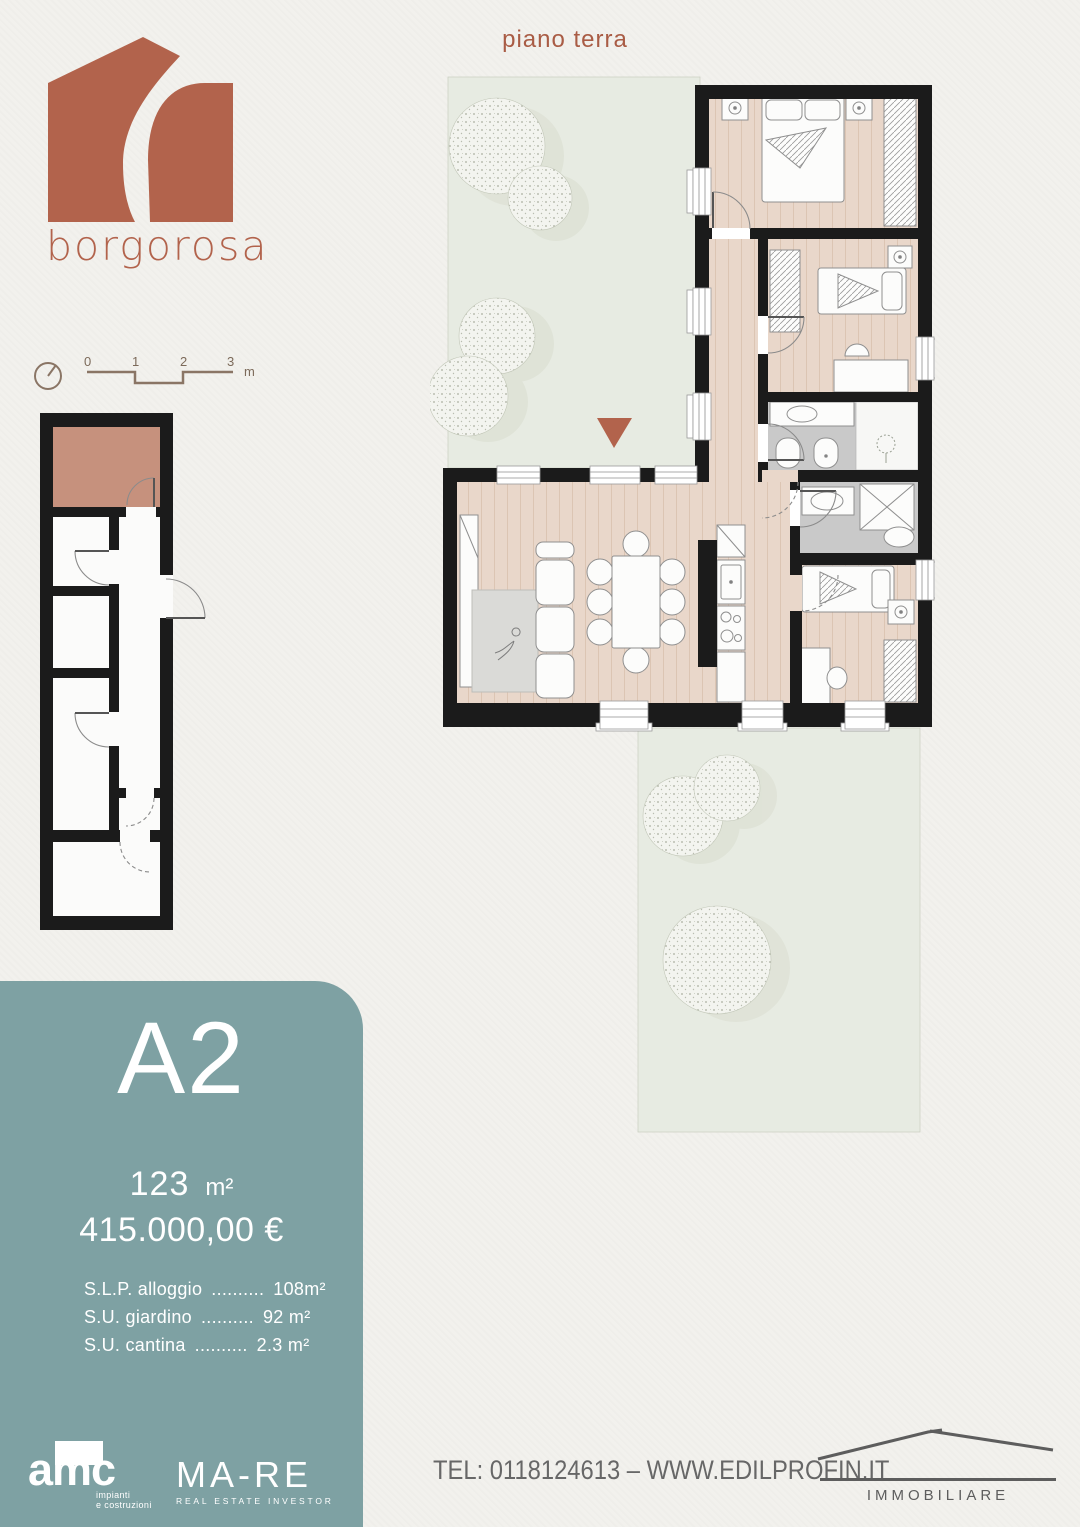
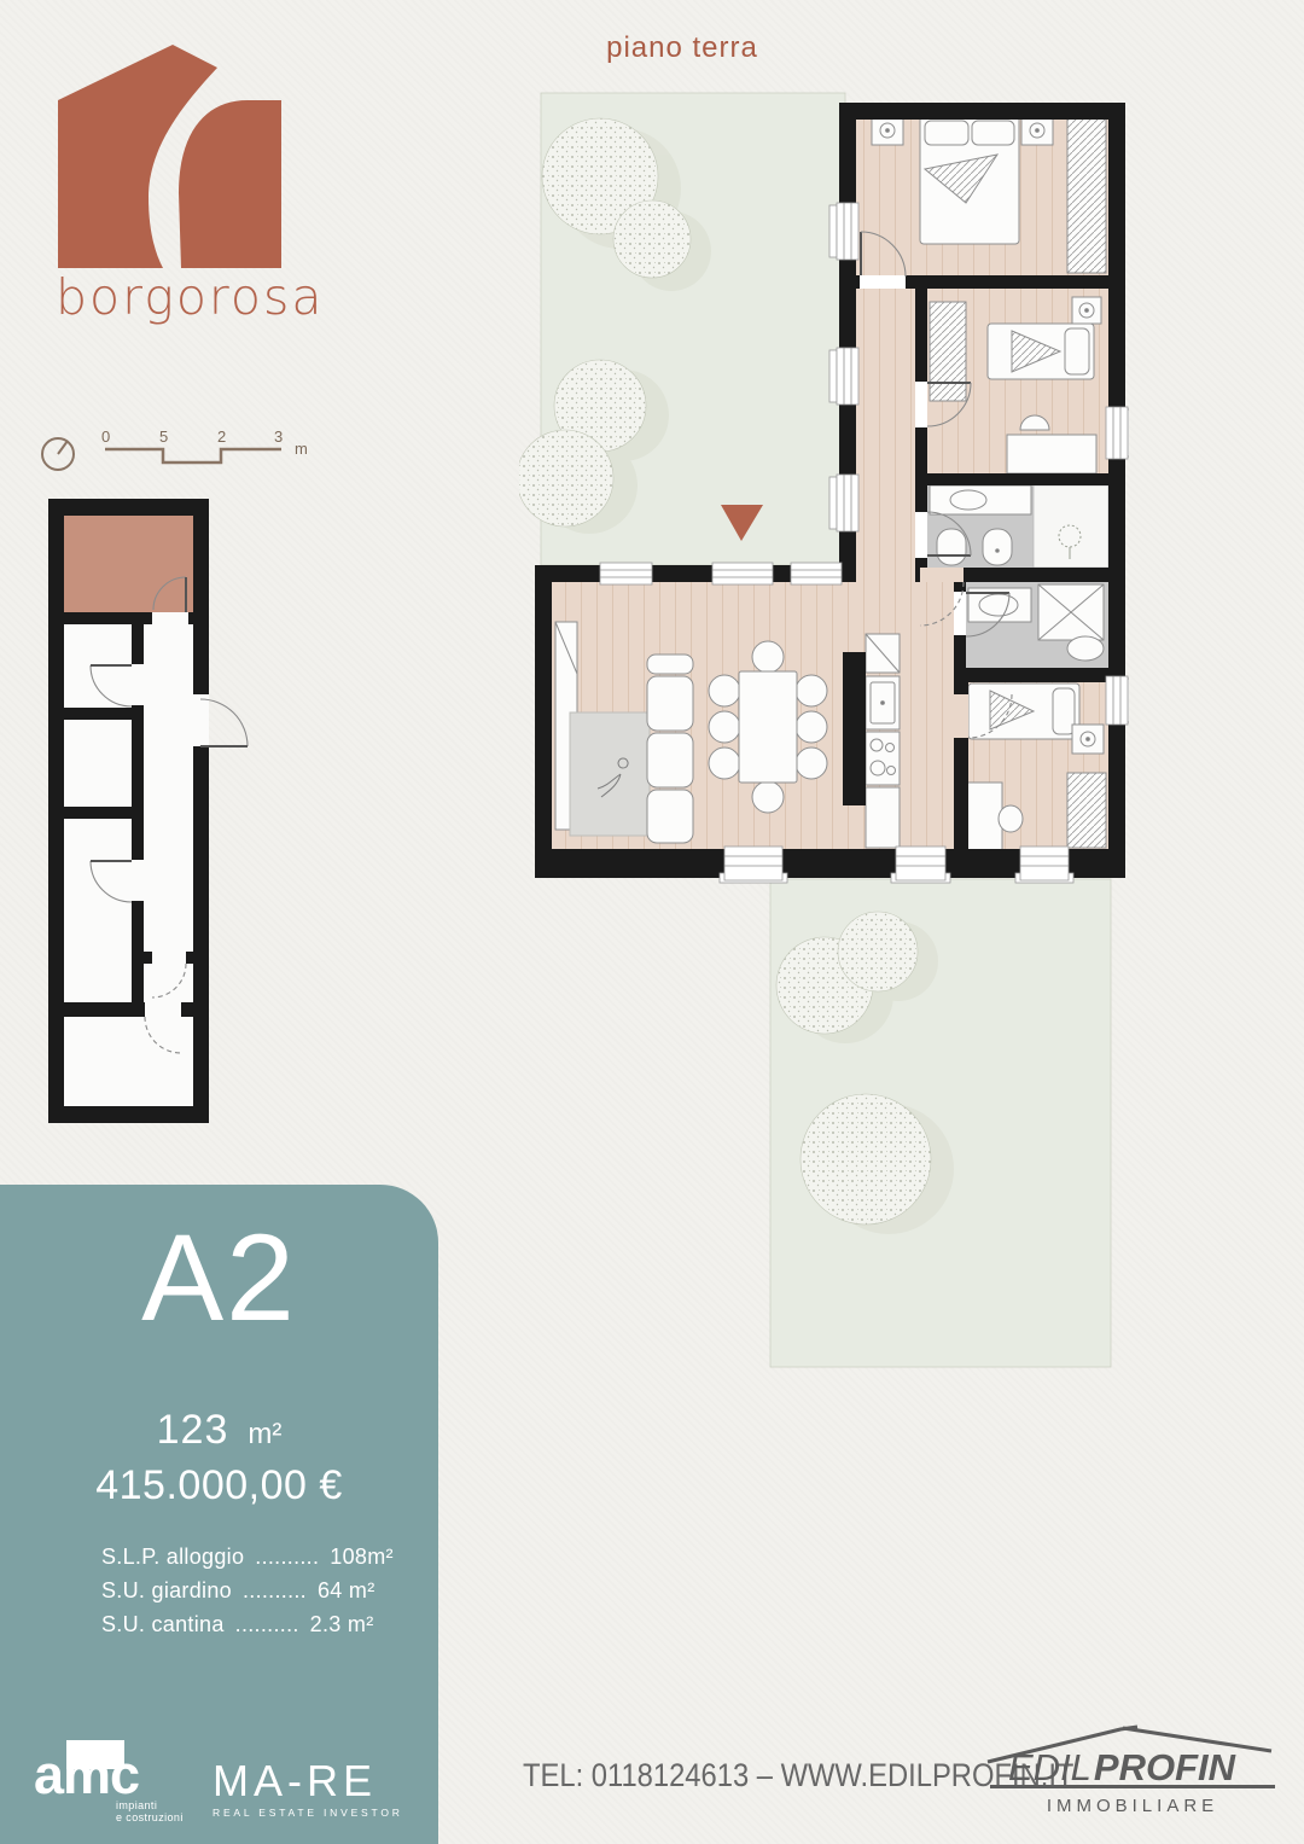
  borgorosa
  piano terra
  0
- 1
+ 5
  2
  3
  m
  A2
  123 m²
  415.000,00 €
  S.L.P. alloggio
  ..........
  108m²
  S.U. giardino
  ..........
- 92 m²
+ 64 m²
  S.U. cantina
  ..........
  2.3 m²
  amc
  impianti
  e costruzioni
  MA-RE
  REAL ESTATE INVESTOR
  TEL: 0118124613 – WWW.EDILPROFIN.IT
+ EDILPROFIN
  IMMOBILIARE
